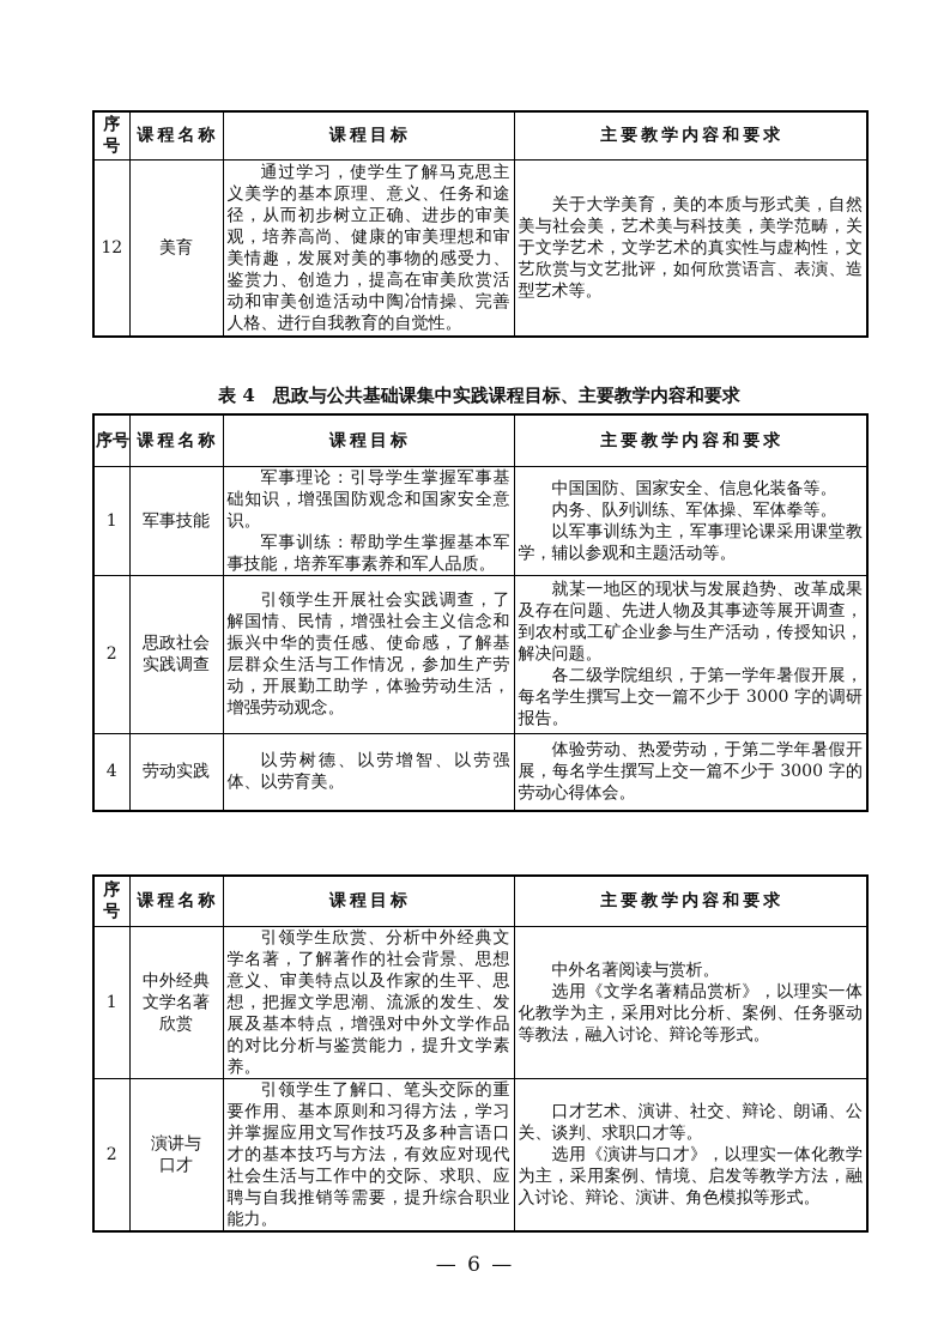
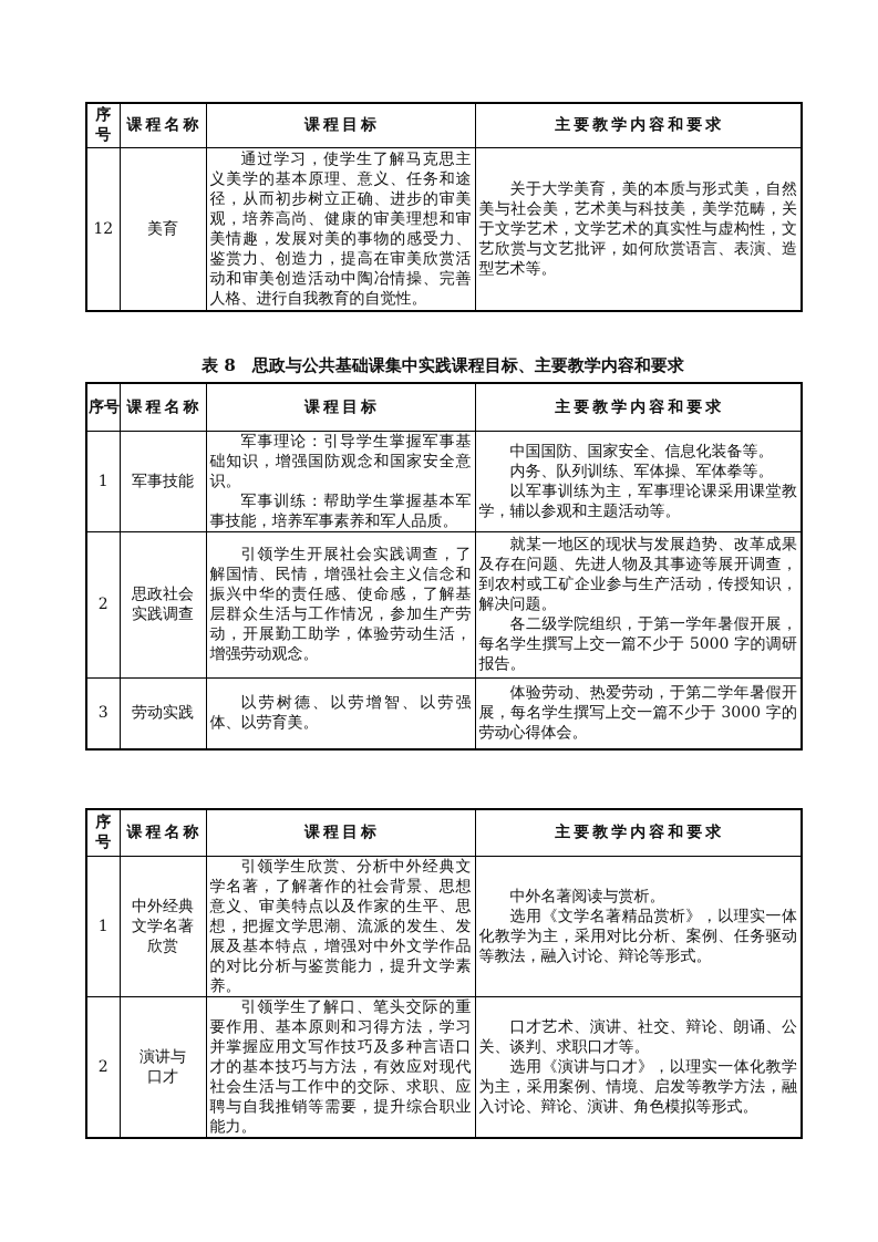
  序 号	课程名称	课程目标	主要教学内容和要求
  12	美育	通过学习，使学生了解马克思主义美学的基本原理、意义、任务和途径，从而初步树立正确、进步的审美观，培养高尚、健康的审美理想和审美情趣，发展对美的事物的感受力、鉴赏力、创造力，提高在审美欣赏活动和审美创造活动中陶冶情操、完善人格、进行自我教育的自觉性。	关于大学美育，美的本质与形式美，自然美与社会美，艺术美与科技美，美学范畴，关于文学艺术，文学艺术的真实性与虚构性，文艺欣赏与文艺批评，如何欣赏语言、表演、造型艺术等。
- 表 4 思政与公共基础课集中实践课程目标、主要教学内容和要求
+ 表 8 思政与公共基础课集中实践课程目标、主要教学内容和要求
  序号	课程名称	课程目标	主要教学内容和要求
  1	军事技能	军事理论：引导学生掌握军事基础知识，增强国防观念和国家安全意识。 军事训练：帮助学生掌握基本军事技能，培养军事素养和军人品质。	中国国防、国家安全、信息化装备等。 内务、队列训练、军体操、军体拳等。 以军事训练为主，军事理论课采用课堂教学，辅以参观和主题活动等。
- 2	思政社会 实践调查	引领学生开展社会实践调查，了解国情、民情，增强社会主义信念和振兴中华的责任感、使命感，了解基层群众生活与工作情况，参加生产劳动，开展勤工助学，体验劳动生活，增强劳动观念。	就某一地区的现状与发展趋势、改革成果及存在问题、先进人物及其事迹等展开调查，到农村或工矿企业参与生产活动，传授知识，解决问题。 各二级学院组织，于第一学年暑假开展，每名学生撰写上交一篇不少于 3000 字的调研报告。
+ 2	思政社会 实践调查	引领学生开展社会实践调查，了解国情、民情，增强社会主义信念和振兴中华的责任感、使命感，了解基层群众生活与工作情况，参加生产劳动，开展勤工助学，体验劳动生活，增强劳动观念。	就某一地区的现状与发展趋势、改革成果及存在问题、先进人物及其事迹等展开调查，到农村或工矿企业参与生产活动，传授知识，解决问题。 各二级学院组织，于第一学年暑假开展，每名学生撰写上交一篇不少于 5000 字的调研报告。
- 4	劳动实践	以劳树德、以劳增智、以劳强体、以劳育美。	体验劳动、热爱劳动，于第二学年暑假开展，每名学生撰写上交一篇不少于 3000 字的劳动心得体会。
+ 3	劳动实践	以劳树德、以劳增智、以劳强体、以劳育美。	体验劳动、热爱劳动，于第二学年暑假开展，每名学生撰写上交一篇不少于 3000 字的劳动心得体会。
  序 号	课程名称	课程目标	主要教学内容和要求
  1	中外经典 文学名著 欣赏	引领学生欣赏、分析中外经典文学名著，了解著作的社会背景、思想意义、审美特点以及作家的生平、思想，把握文学思潮、流派的发生、发展及基本特点，增强对中外文学作品的对比分析与鉴赏能力，提升文学素养。	中外名著阅读与赏析。 选用《文学名著精品赏析》，以理实一体化教学为主，采用对比分析、案例、任务驱动等教法，融入讨论、辩论等形式。
  2	演讲与 口才	引领学生了解口、笔头交际的重要作用、基本原则和习得方法，学习并掌握应用文写作技巧及多种言语口才的基本技巧与方法，有效应对现代社会生活与工作中的交际、求职、应聘与自我推销等需要，提升综合职业能力。	口才艺术、演讲、社交、辩论、朗诵、公关、谈判、求职口才等。 选用《演讲与口才》，以理实一体化教学为主，采用案例、情境、启发等教学方法，融入讨论、辩论、演讲、角色模拟等形式。
- — 6 —
